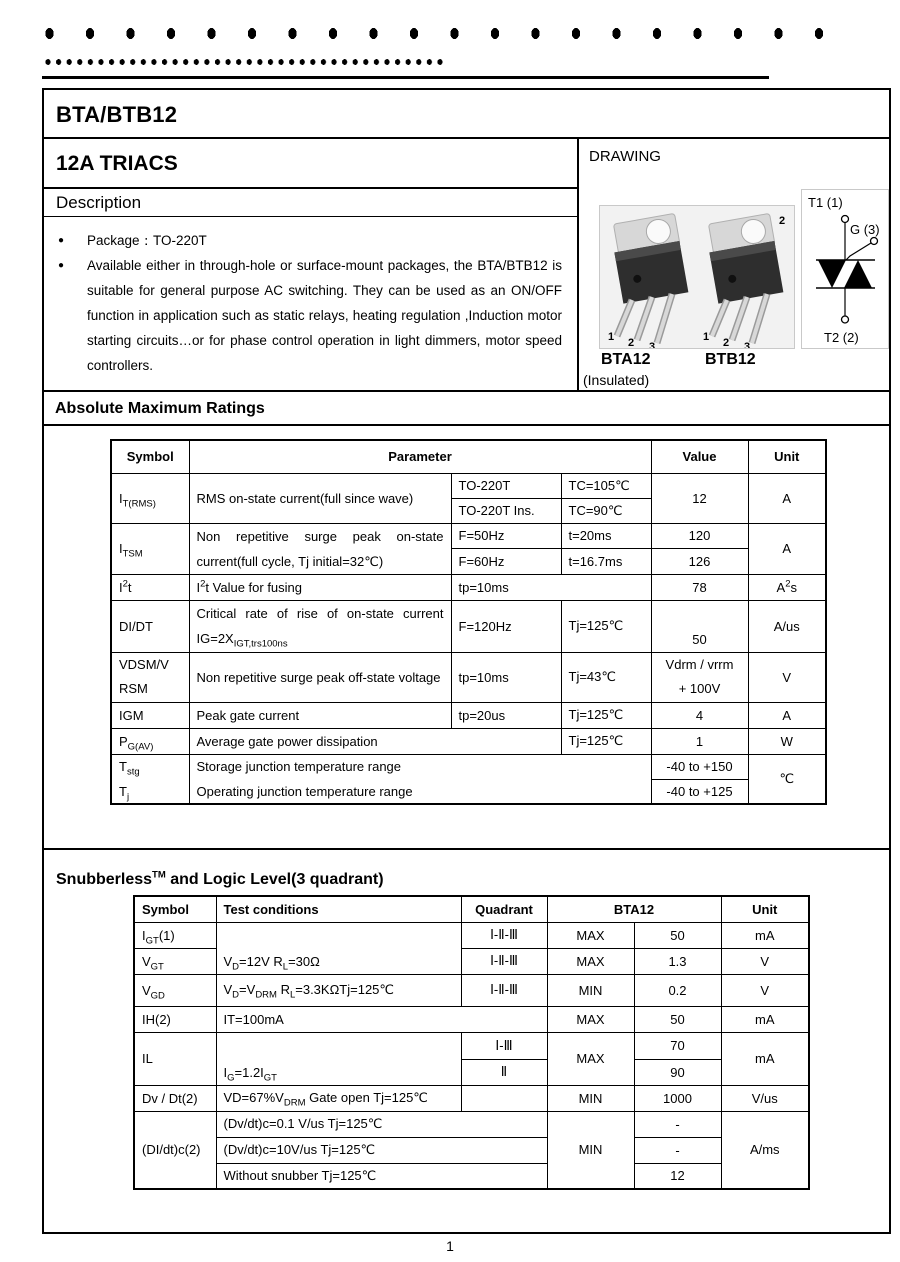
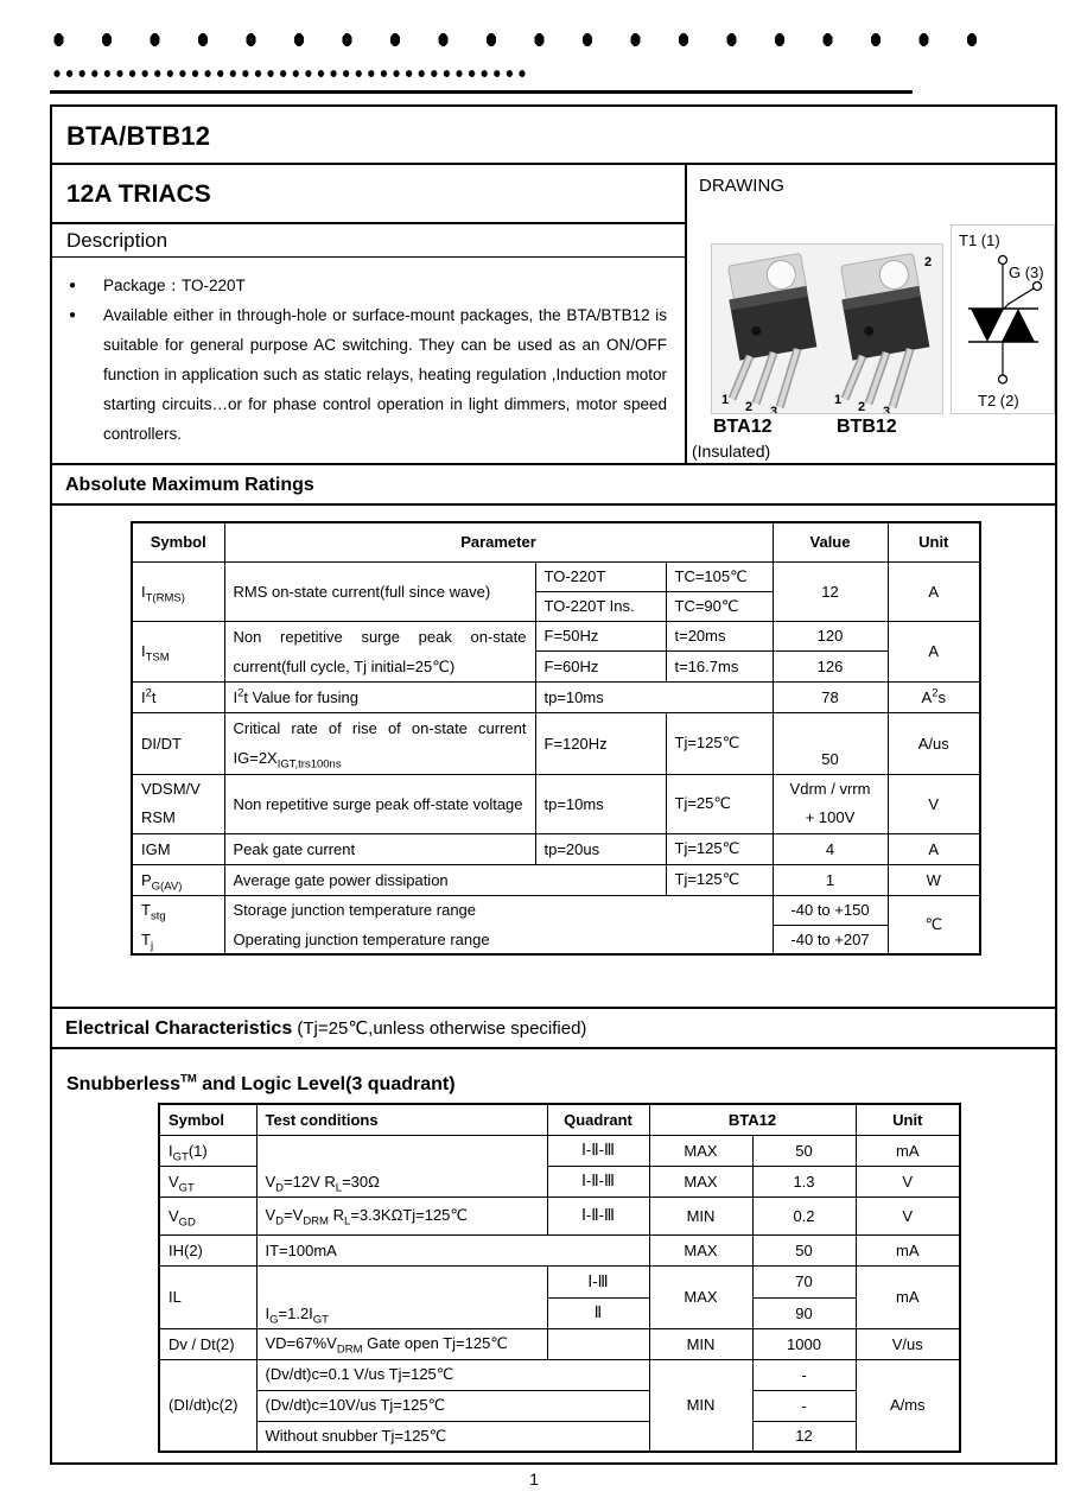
  BTA/BTB12
  12A TRIACS
  Description
  ●
  Package：TO-220T
  ●
  Available either in through-hole or surface-mount packages, the BTA/BTB12 is suitable for general purpose AC switching. They can be used as an ON/OFF function in application such as static relays, heating regulation ,Induction motor starting circuits…or for phase control operation in light dimmers, motor speed controllers.
  DRAWING
  1
  2
  3
  1
  2
  3
  2
  T1 (1)
  G (3)
  T2 (2)
  BTA12
  BTB12
  (Insulated)
  Absolute Maximum Ratings
  Symbol	Parameter	Value	Unit
  IT(RMS)	RMS on-state current(full since wave)	TO-220T	TC=105℃	12	A
  TO-220T Ins.	TC=90℃
- ITSM	Non repetitive surge peak on-state current(full cycle, Tj initial=32℃)	F=50Hz	t=20ms	120	A
+ ITSM	Non repetitive surge peak on-state current(full cycle, Tj initial=25℃)	F=50Hz	t=20ms	120	A
  F=60Hz	t=16.7ms	126
  I2t	I2t Value for fusing	tp=10ms	78	A2s
  DI/DT	Critical rate of rise of on-state current IG=2XIGT,trs100ns	F=120Hz	Tj=125℃	50	A/us
- VDSM/VRSM	Non repetitive surge peak off-state voltage	tp=10ms	Tj=43℃	Vdrm / vrrm+ 100V	V
+ VDSM/VRSM	Non repetitive surge peak off-state voltage	tp=10ms	Tj=25℃	Vdrm / vrrm+ 100V	V
  IGM	Peak gate current	tp=20us	Tj=125℃	4	A
  PG(AV)	Average gate power dissipation	Tj=125℃	1	W
  Tstg	Storage junction temperature range	-40 to +150	℃
- Tj	Operating junction temperature range	-40 to +125
+ Tj	Operating junction temperature range	-40 to +207
+ Electrical Characteristics (Tj=25℃,unless otherwise specified)
  SnubberlessTM and Logic Level(3 quadrant)
  Symbol	Test conditions	Quadrant	BTA12	Unit
  IGT(1)	VD=12V RL=30Ω	Ⅰ-Ⅱ-Ⅲ	MAX	50	mA
  VGT	Ⅰ-Ⅱ-Ⅲ	MAX	1.3	V
  VGD	VD=VDRM RL=3.3KΩTj=125℃	Ⅰ-Ⅱ-Ⅲ	MIN	0.2	V
  IH(2)	IT=100mA	MAX	50	mA
  IL	IG=1.2IGT	Ⅰ-Ⅲ	MAX	70	mA
  Ⅱ	90
  Dv / Dt(2)	VD=67%VDRM Gate open Tj=125℃		MIN	1000	V/us
  (DI/dt)c(2)	(Dv/dt)c=0.1 V/us Tj=125℃	MIN	-	A/ms
  (Dv/dt)c=10V/us Tj=125℃	-
  Without snubber Tj=125℃	12
  1
